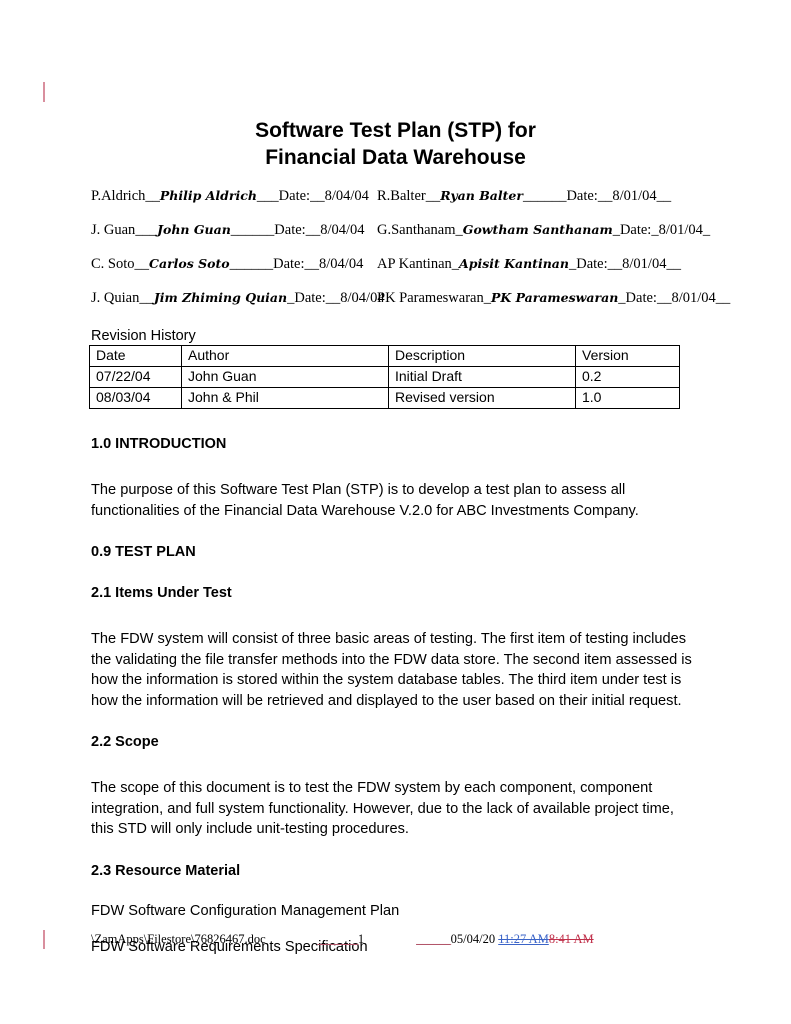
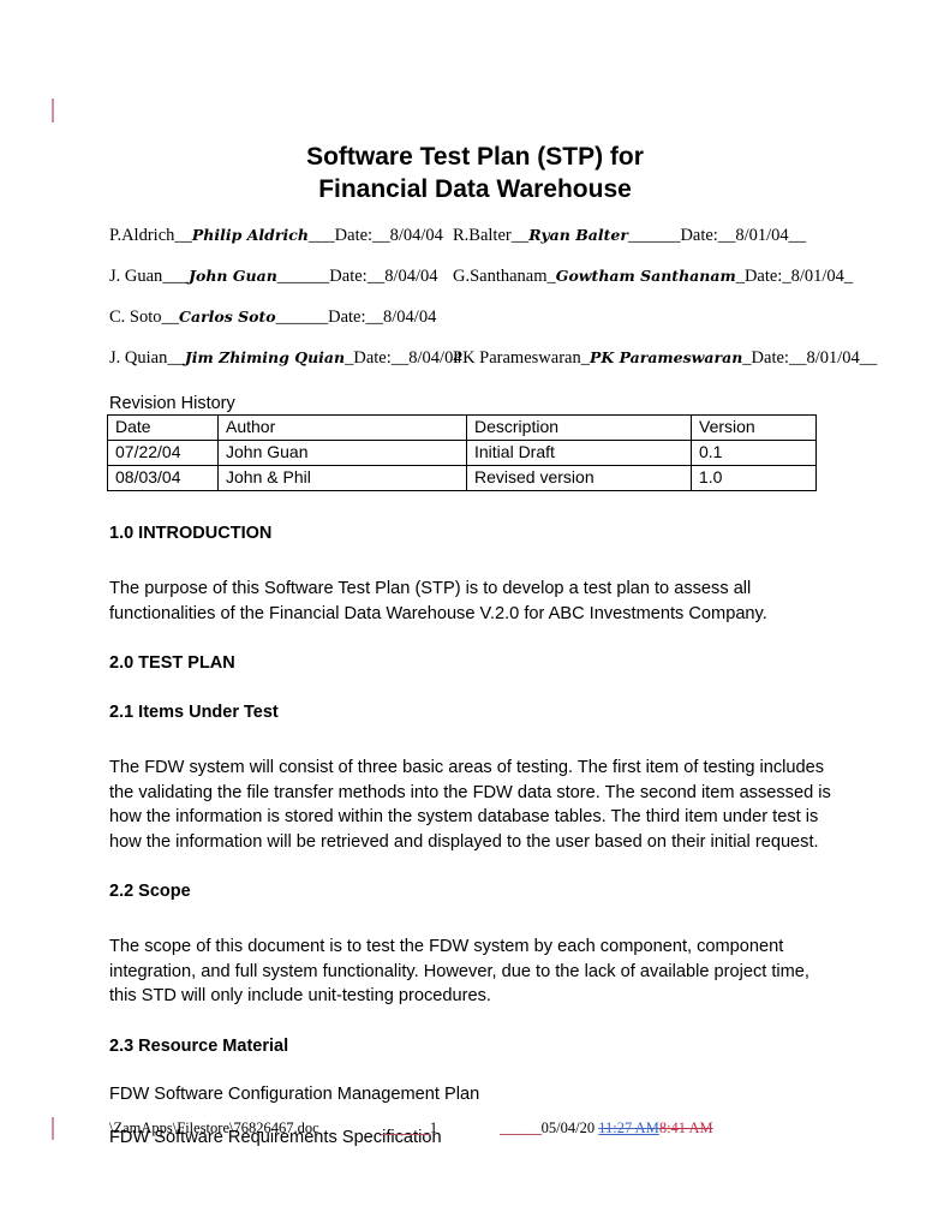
  Software Test Plan (STP) for
  Financial Data Warehouse
  P.Aldrich__Philip Aldrich___Date:__8/04/04
  R.Balter__Ryan Balter______Date:__8/01/04__
  J. Guan___John Guan______Date:__8/04/04
  G.Santhanam_Gowtham Santhanam_Date:_8/01/04_
  C. Soto__Carlos Soto______Date:__8/04/04
- AP Kantinan_Apisit Kantinan_Date:__8/01/04__
  J. Quian__Jim Zhiming Quian_Date:__8/04/04
  PK Parameswaran_PK Parameswaran_Date:__8/01/04__
  Revision History
  Date	Author	Description	Version
- 07/22/04	John Guan	Initial Draft	0.2
+ 07/22/04	John Guan	Initial Draft	0.1
  08/03/04	John & Phil	Revised version	1.0
  1.0 INTRODUCTION
  The purpose of this Software Test Plan (STP) is to develop a test plan to assess all functionalities of the Financial Data Warehouse V.2.0 for ABC Investments Company.
- 0.9 TEST PLAN
+ 2.0 TEST PLAN
  2.1 Items Under Test
  The FDW system will consist of three basic areas of testing. The first item of testing includes the validating the file transfer methods into the FDW data store. The second item assessed is how the information is stored within the system database tables. The third item under test is how the information will be retrieved and displayed to the user based on their initial request.
  2.2 Scope
  The scope of this document is to test the FDW system by each component, component integration, and full system functionality. However, due to the lack of available project time, this STD will only include unit-testing procedures.
  2.3 Resource Material
  FDW Software Configuration Management Plan
  FDW Software Requirements Specification
  \ZamApps\Filestore\76826467.doc
  _______
  1
  ______
  05/04/20
  11:27 AM
  8:41 AM
